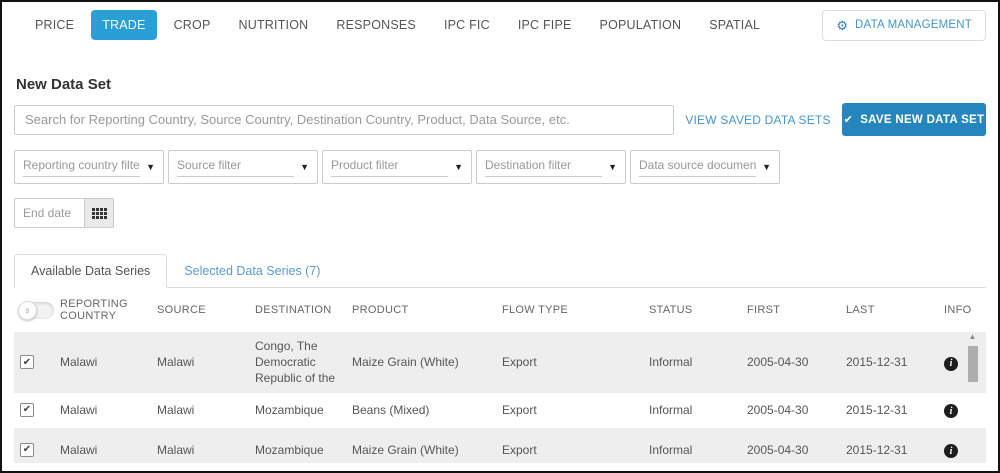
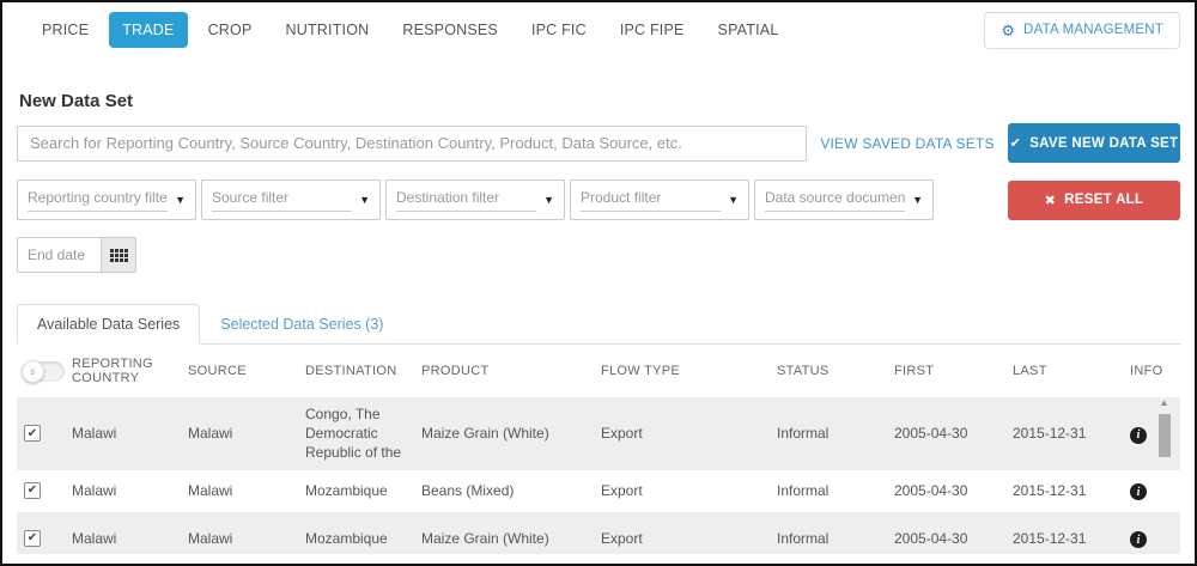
  PRICE
  TRADE
  CROP
  NUTRITION
  RESPONSES
  IPC FIC
  IPC FIPE
- POPULATION
  SPATIAL
  ⚙
  DATA MANAGEMENT
  New Data Set
  Search for Reporting Country, Source Country, Destination Country, Product, Data Source, etc.
  VIEW SAVED DATA SETS
  ✔
  SAVE NEW DATA SET
  Reporting country filte
  ▼
  Source filter
  ▼
- Product filter
+ Destination filter
  ▼
- Destination filter
+ Product filter
  ▼
  Data source documen
  ▼
+ ✖
+ RESET ALL
  End date
  Available Data Series
- Selected Data Series (7)
+ Selected Data Series (3)
  s	REPORTING COUNTRY	SOURCE	DESTINATION	PRODUCT	FLOW TYPE	STATUS	FIRST	LAST	INFO
  ✔	Malawi	Malawi	Congo, The Democratic Republic of the	Maize Grain (White)	Export	Informal	2005-04-30	2015-12-31	i
  ✔	Malawi	Malawi	Mozambique	Beans (Mixed)	Export	Informal	2005-04-30	2015-12-31	i
  ✔	Malawi	Malawi	Mozambique	Maize Grain (White)	Export	Informal	2005-04-30	2015-12-31	i
  ▲
